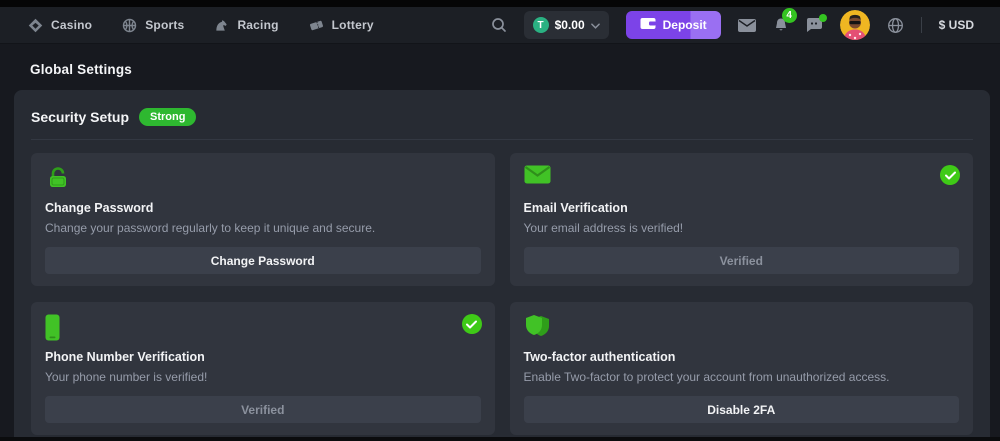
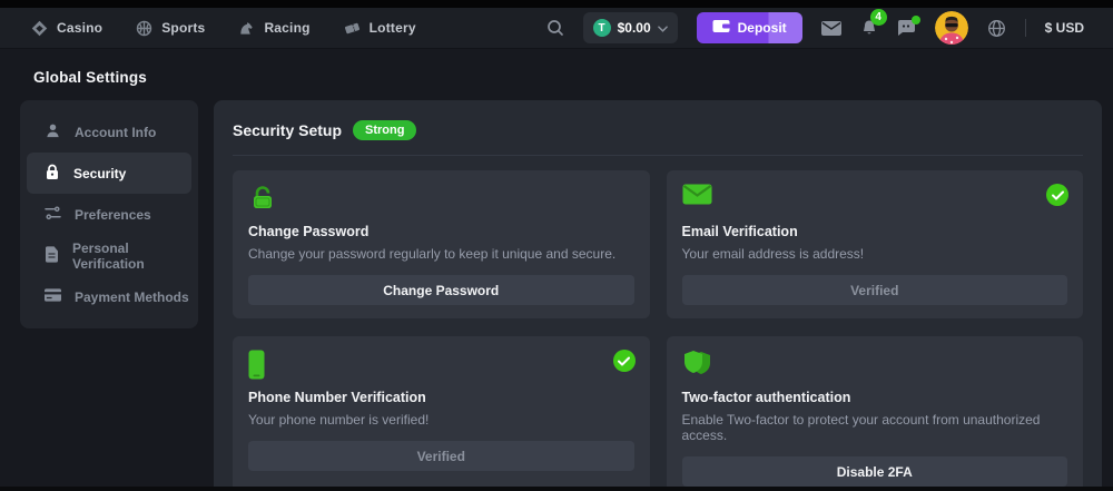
  Casino
  Sports
  Racing
  Lottery
  T
  $0.00
  Deposit
  4
  $ USD
  Global Settings
+ Account Info
+ Security
+ Preferences
+ Personal Verification
+ Payment Methods
  Security Setup
  Strong
  Change Password
  Change your password regularly to keep it unique and secure.
  Change Password
  Email Verification
- Your email address is verified!
+ Your email address is address!
  Verified
  Phone Number Verification
  Your phone number is verified!
  Verified
  Two-factor authentication
  Enable Two-factor to protect your account from unauthorized access.
  Disable 2FA
